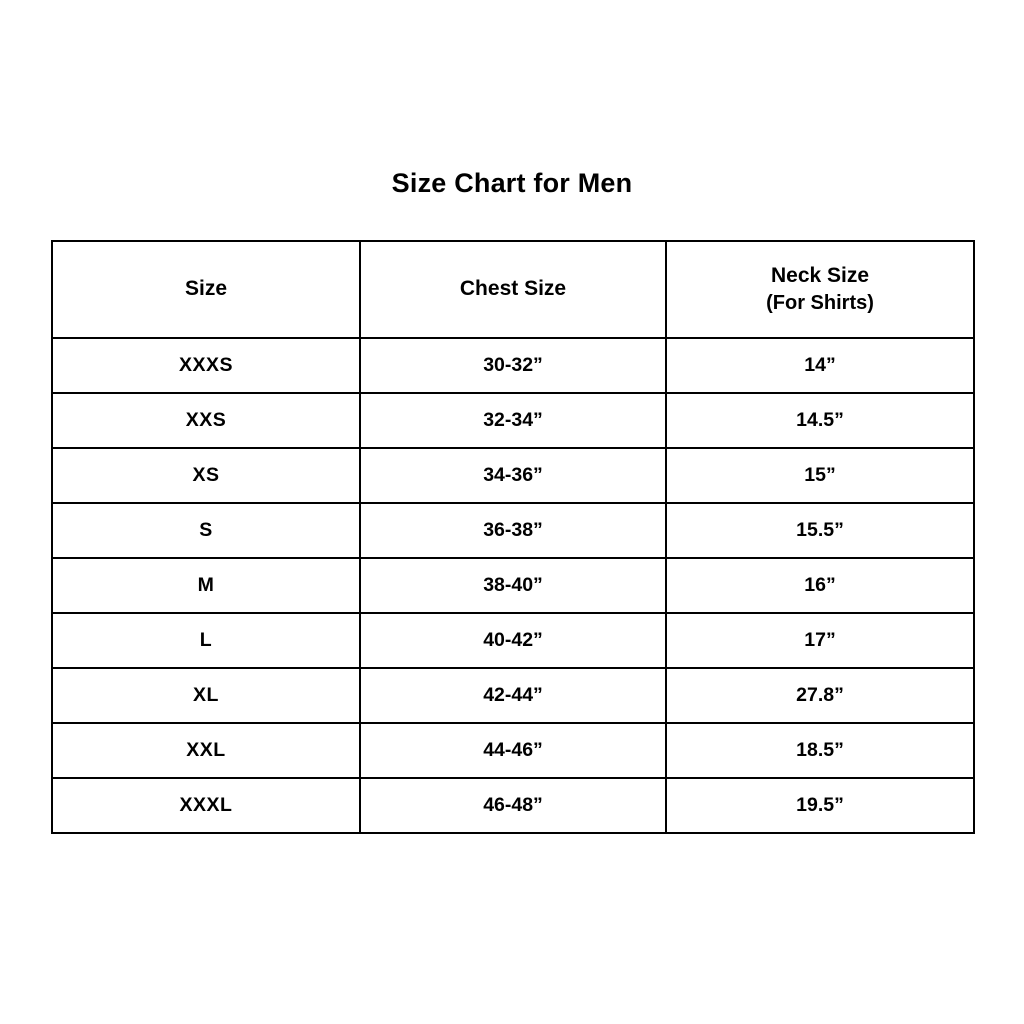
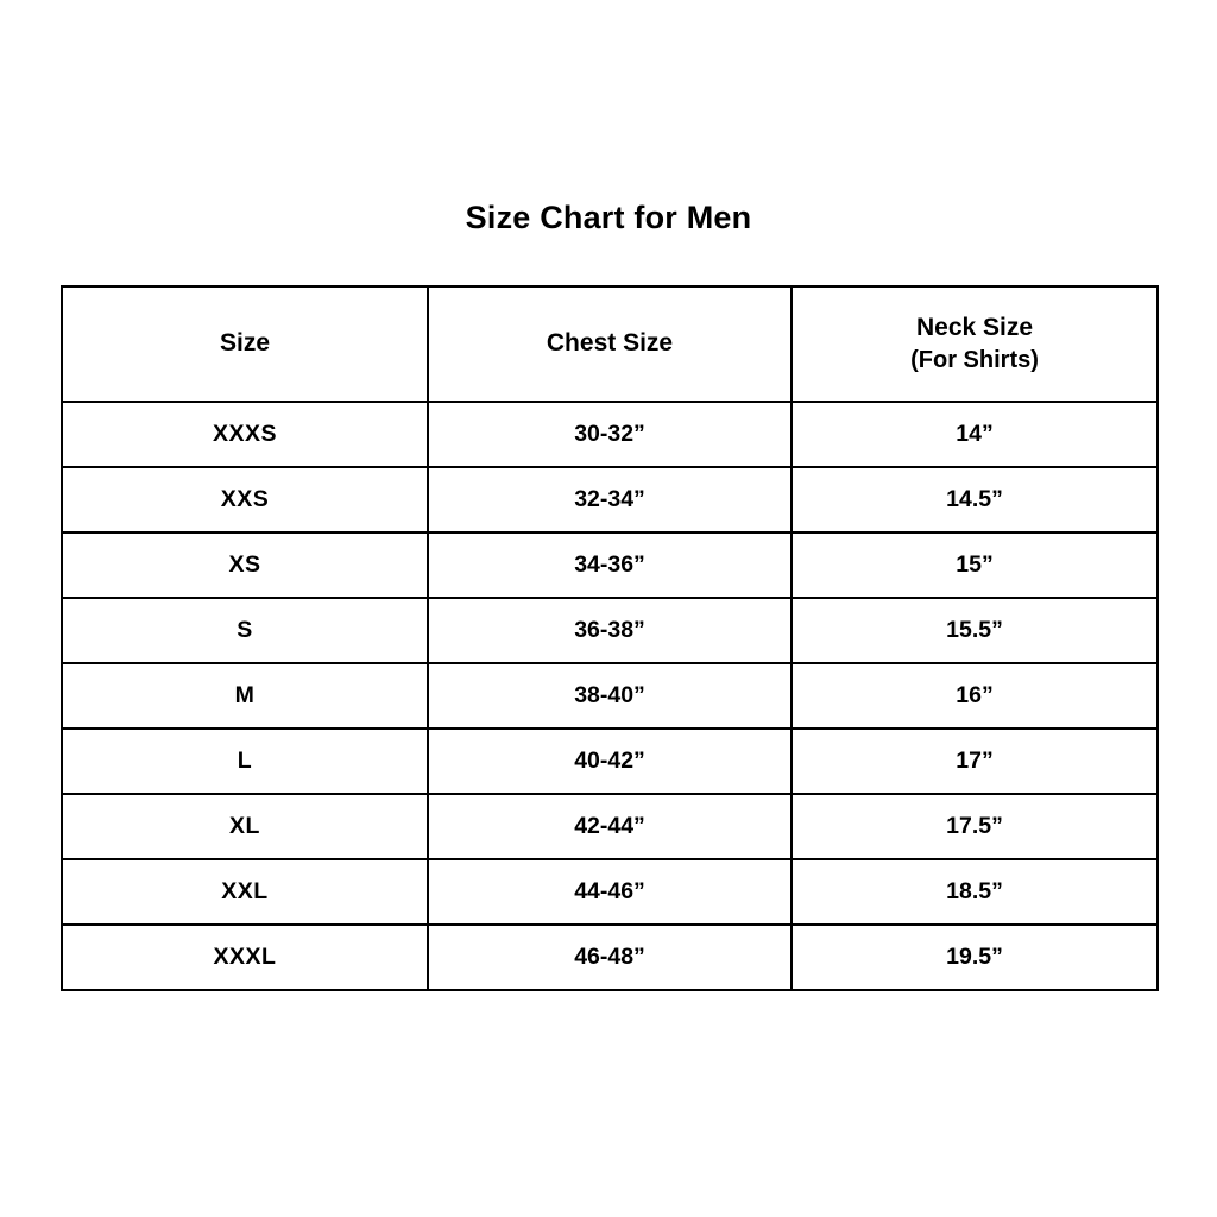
  Size Chart for Men
  Size	Chest Size	Neck Size (For Shirts)
  XXXS	30-32”	14”
  XXS	32-34”	14.5”
  XS	34-36”	15”
  S	36-38”	15.5”
  M	38-40”	16”
  L	40-42”	17”
- XL	42-44”	27.8”
+ XL	42-44”	17.5”
  XXL	44-46”	18.5”
  XXXL	46-48”	19.5”
